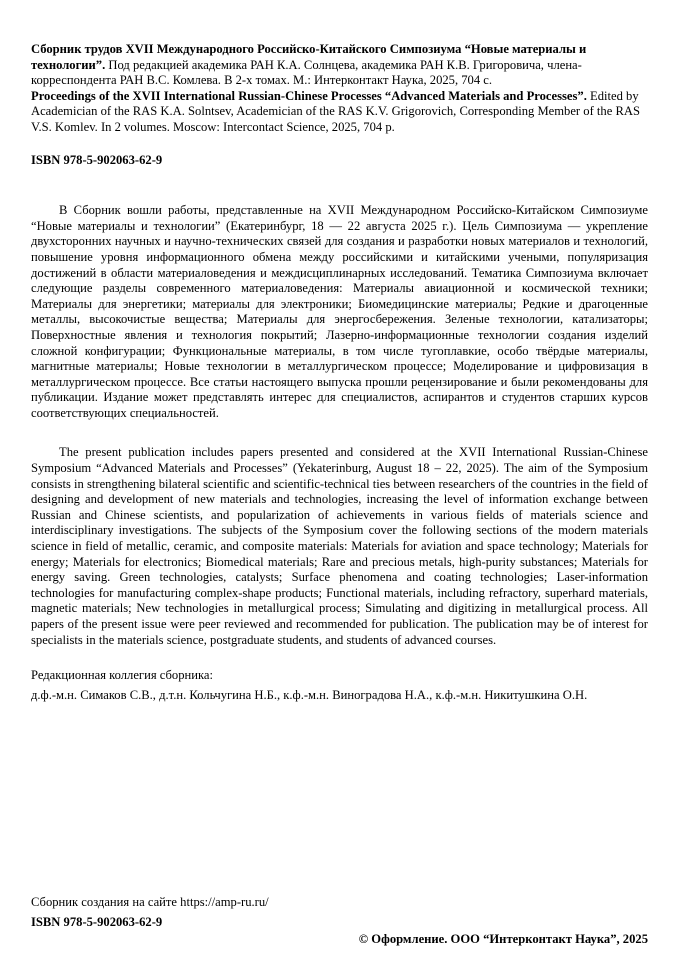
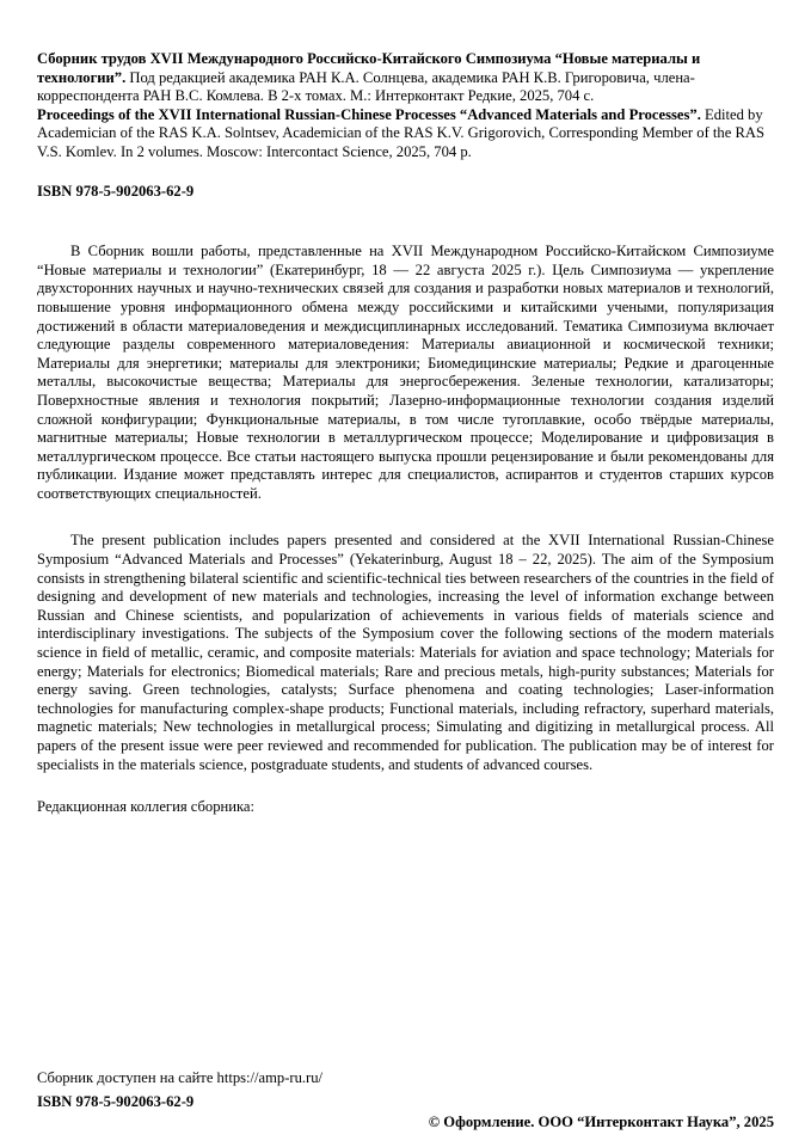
- Сборник трудов XVII Международного Российско-Китайского Симпозиума “Новые материалы и технологии”. Под редакцией академика РАН К.А. Солнцева, академика РАН К.В. Григоровича, члена-корреспондента РАН В.С. Комлева. В 2-х томах. М.: Интерконтакт Наука, 2025, 704 с.
+ Сборник трудов XVII Международного Российско-Китайского Симпозиума “Новые материалы и технологии”. Под редакцией академика РАН К.А. Солнцева, академика РАН К.В. Григоровича, члена-корреспондента РАН В.С. Комлева. В 2-х томах. М.: Интерконтакт Редкие, 2025, 704 с.
  Proceedings of the XVII International Russian-Chinese Processes “Advanced Materials and Processes”. Edited by Academician of the RAS K.A. Solntsev, Academician of the RAS K.V. Grigorovich, Corresponding Member of the RAS V.S. Komlev. In 2 volumes. Moscow: Intercontact Science, 2025, 704 p.
  ISBN 978-5-902063-62-9
  В Сборник вошли работы, представленные на XVII Международном Российско-Китайском Симпозиуме “Новые материалы и технологии” (Екатеринбург, 18 — 22 августа 2025 г.). Цель Симпозиума — укрепление двухсторонних научных и научно-технических связей для создания и разработки новых материалов и технологий, повышение уровня информационного обмена между российскими и китайскими учеными, популяризация достижений в области материаловедения и междисциплинарных исследований. Тематика Симпозиума включает следующие разделы современного материаловедения: Материалы авиационной и космической техники; Материалы для энергетики; материалы для электроники; Биомедицинские материалы; Редкие и драгоценные металлы, высокочистые вещества; Материалы для энергосбережения. Зеленые технологии, катализаторы; Поверхностные явления и технология покрытий; Лазерно-информационные технологии создания изделий сложной конфигурации; Функциональные материалы, в том числе тугоплавкие, особо твёрдые материалы, магнитные материалы; Новые технологии в металлургическом процессе; Моделирование и цифровизация в металлургическом процессе. Все статьи настоящего выпуска прошли рецензирование и были рекомендованы для публикации. Издание может представлять интерес для специалистов, аспирантов и студентов старших курсов соответствующих специальностей.
  The present publication includes papers presented and considered at the XVII International Russian-Chinese Symposium “Advanced Materials and Processes” (Yekaterinburg, August 18 – 22, 2025). The aim of the Symposium consists in strengthening bilateral scientific and scientific-technical ties between researchers of the countries in the field of designing and development of new materials and technologies, increasing the level of information exchange between Russian and Chinese scientists, and popularization of achievements in various fields of materials science and interdisciplinary investigations. The subjects of the Symposium cover the following sections of the modern materials science in field of metallic, ceramic, and composite materials: Materials for aviation and space technology; Materials for energy; Materials for electronics; Biomedical materials; Rare and precious metals, high-purity substances; Materials for energy saving. Green technologies, catalysts; Surface phenomena and coating technologies; Laser-information technologies for manufacturing complex-shape products; Functional materials, including refractory, superhard materials, magnetic materials; New technologies in metallurgical process; Simulating and digitizing in metallurgical process. All papers of the present issue were peer reviewed and recommended for publication. The publication may be of interest for specialists in the materials science, postgraduate students, and students of advanced courses.
  Редакционная коллегия сборника:
- д.ф.-м.н. Симаков С.В., д.т.н. Кольчугина Н.Б., к.ф.-м.н. Виноградова Н.А., к.ф.-м.н. Никитушкина О.Н.
- Сборник создания на сайте https://amp-ru.ru/
+ Сборник доступен на сайте https://amp-ru.ru/
  ISBN 978-5-902063-62-9
  © Оформление. ООО “Интерконтакт Наука”, 2025
